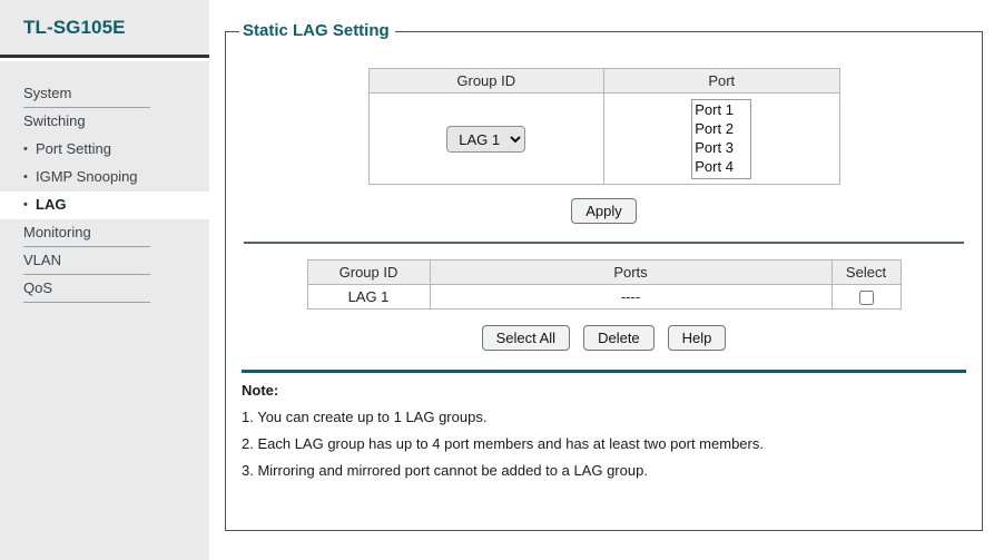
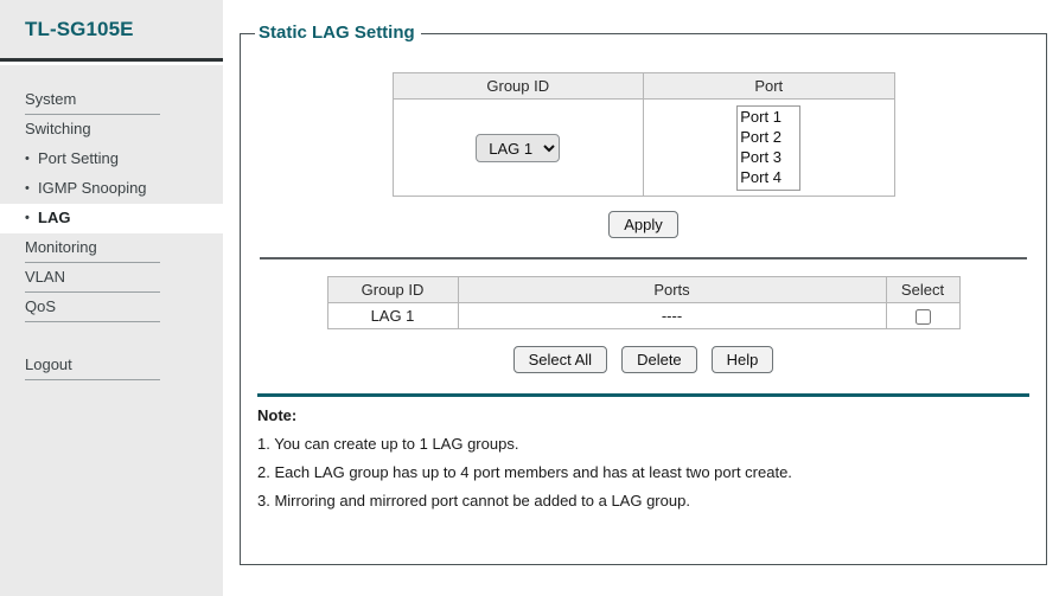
  TL-SG105E
  System
  Switching
  • Port Setting
  • IGMP Snooping
  • LAG
  Monitoring
  VLAN
  QoS
+ Logout
  Static LAG Setting
  Group ID	Port
  LAG 1	Port 1Port 2Port 3Port 4
  Apply
  Group ID	Ports	Select
  LAG 1	----
  Select All Delete Help
  Note:
  1. You can create up to 1 LAG groups.
- 2. Each LAG group has up to 4 port members and has at least two port members.
+ 2. Each LAG group has up to 4 port members and has at least two port create.
  3. Mirroring and mirrored port cannot be added to a LAG group.
